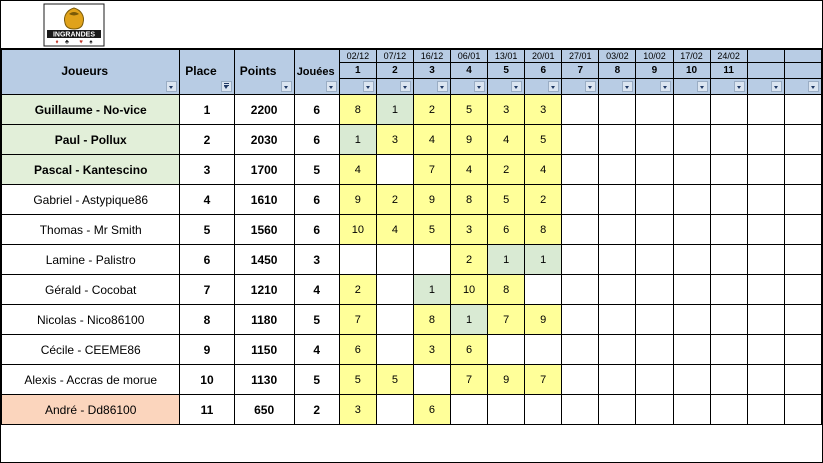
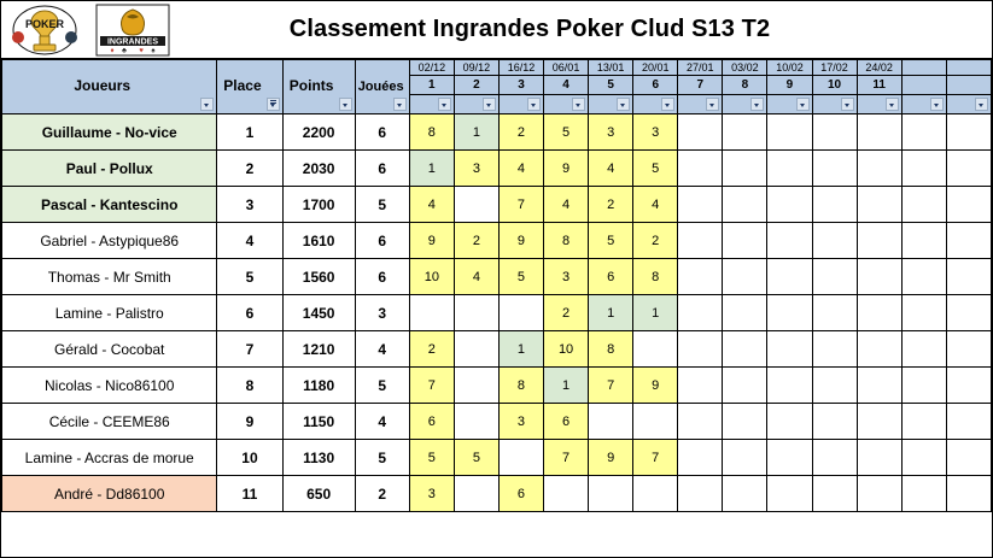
+ POKER
+ Classement Ingrandes Poker Clud S13 T2
- Joueurs	Place	Points	Jouées	02/12	07/12	16/12	06/01	13/01	20/01	27/01	03/02	10/02	17/02	24/02
+ Joueurs	Place	Points	Jouées	02/12	09/12	16/12	06/01	13/01	20/01	27/01	03/02	10/02	17/02	24/02
  1	2	3	4	5	6	7	8	9	10	11
  Guillaume - No-vice	1	2200	6	8	1	2	5	3	3
  Paul - Pollux	2	2030	6	1	3	4	9	4	5
  Pascal - Kantescino	3	1700	5	4		7	4	2	4
  Gabriel - Astypique86	4	1610	6	9	2	9	8	5	2
  Thomas - Mr Smith	5	1560	6	10	4	5	3	6	8
  Lamine - Palistro	6	1450	3				2	1	1
  Gérald - Cocobat	7	1210	4	2		1	10	8
  Nicolas - Nico86100	8	1180	5	7		8	1	7	9
  Cécile - CEEME86	9	1150	4	6		3	6
- Alexis - Accras de morue	10	1130	5	5	5		7	9	7
+ Lamine - Accras de morue	10	1130	5	5	5		7	9	7
  André - Dd86100	11	650	2	3		6
